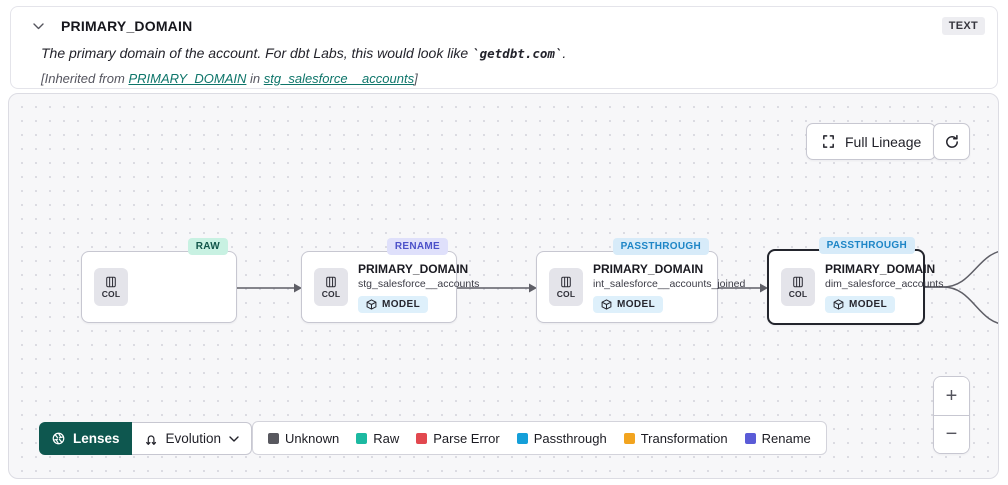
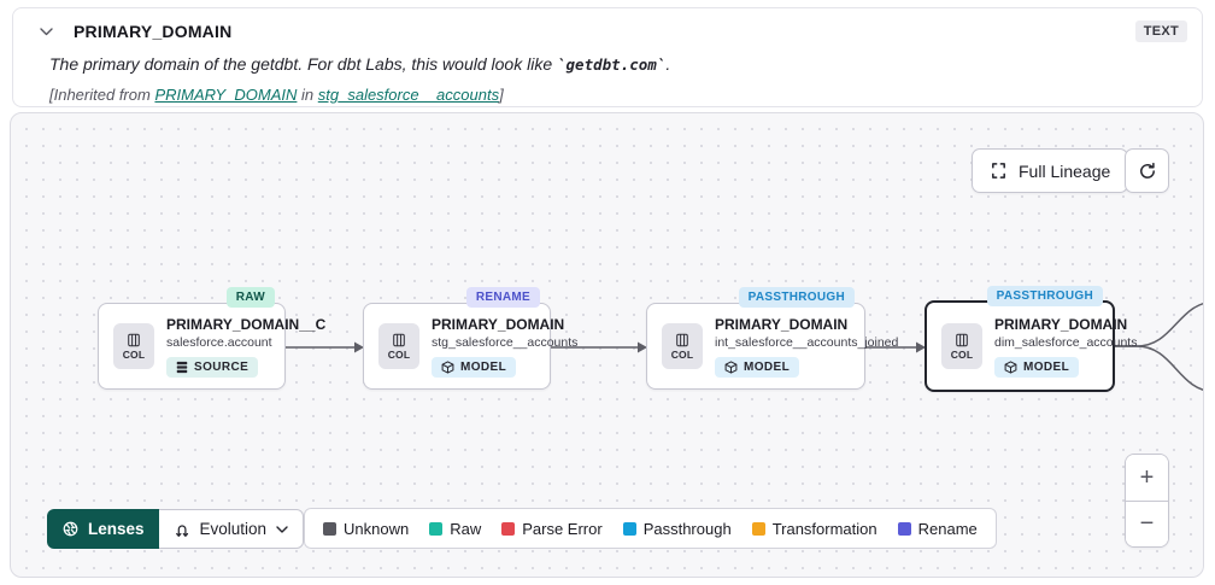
  PRIMARY_DOMAIN
  TEXT
- The primary domain of the account. For dbt Labs, this would look like `getdbt.com`.
+ The primary domain of the getdbt. For dbt Labs, this would look like `getdbt.com`.
  [Inherited from PRIMARY_DOMAIN in stg_salesforce__accounts]
  Full Lineage
  RAW
  COL
+ PRIMARY_DOMAIN__C
+ salesforce.account
+ SOURCE
  RENAME
  COL
  PRIMARY_DOMAIN
  stg_salesforce__accounts
  MODEL
  PASSTHROUGH
  COL
  PRIMARY_DOMAIN
  int_salesforce__accounts_joined
  MODEL
  PASSTHROUGH
  COL
  PRIMARY_DOMAIN
  dim_salesforce_accounts
  MODEL
  Lenses
  Evolution
  Unknown
  Raw
  Parse Error
  Passthrough
  Transformation
  Rename
  +
  −
